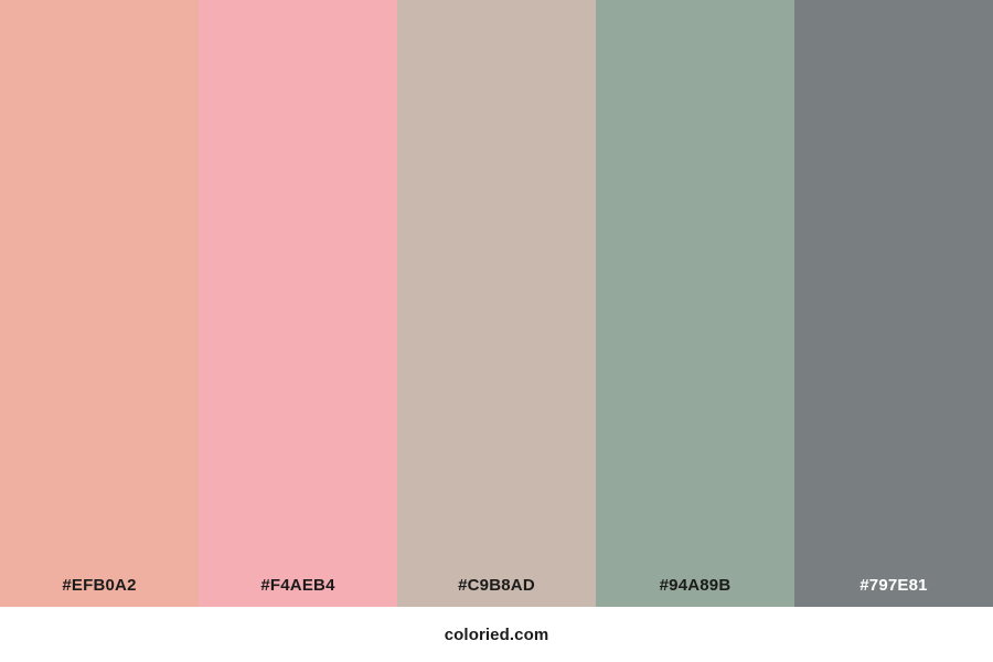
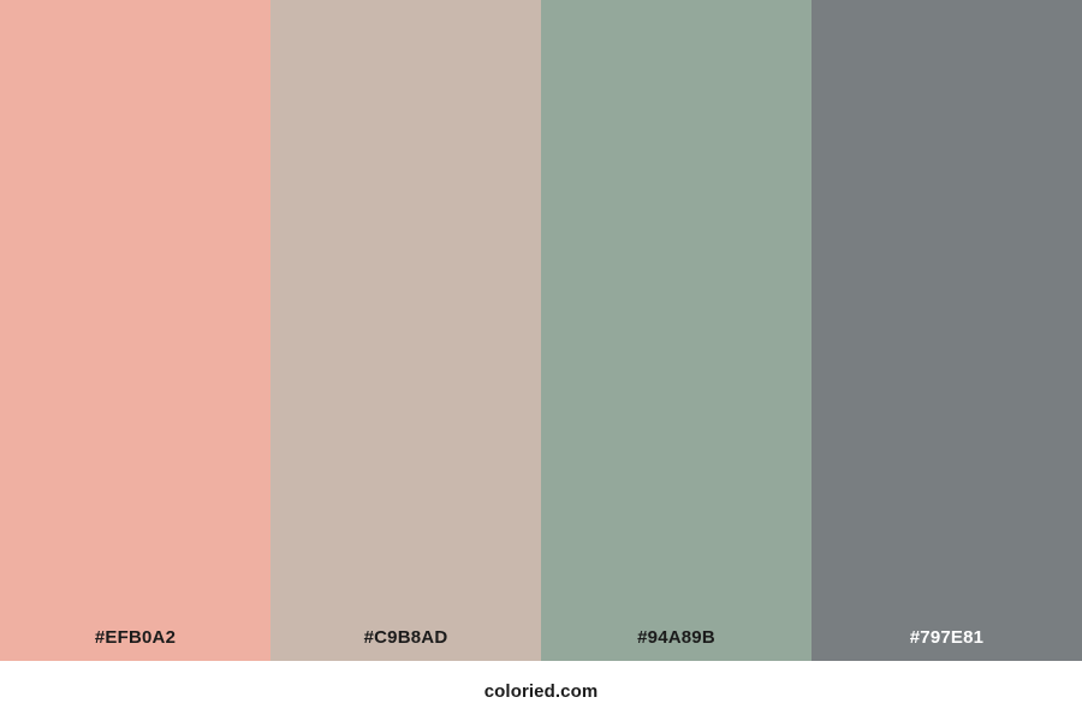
  #EFB0A2
- #F4AEB4
  #C9B8AD
  #94A89B
  #797E81
  coloried.com
